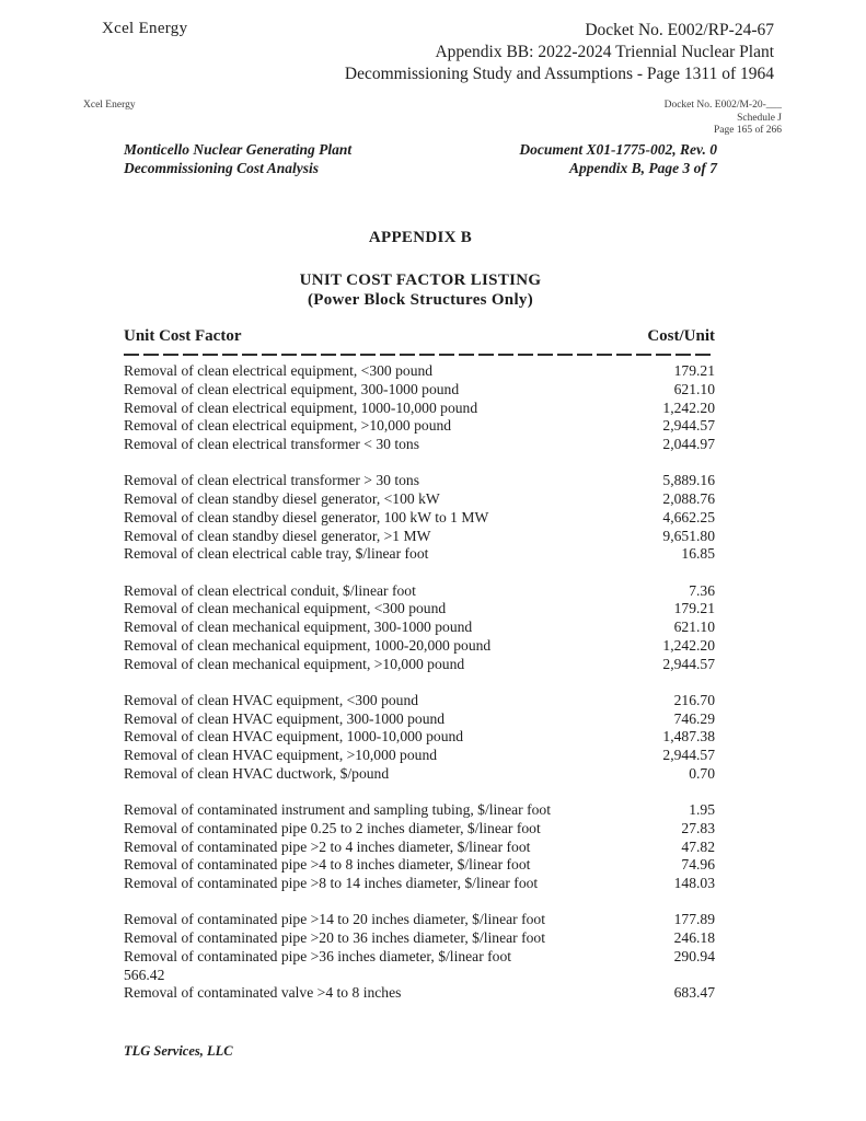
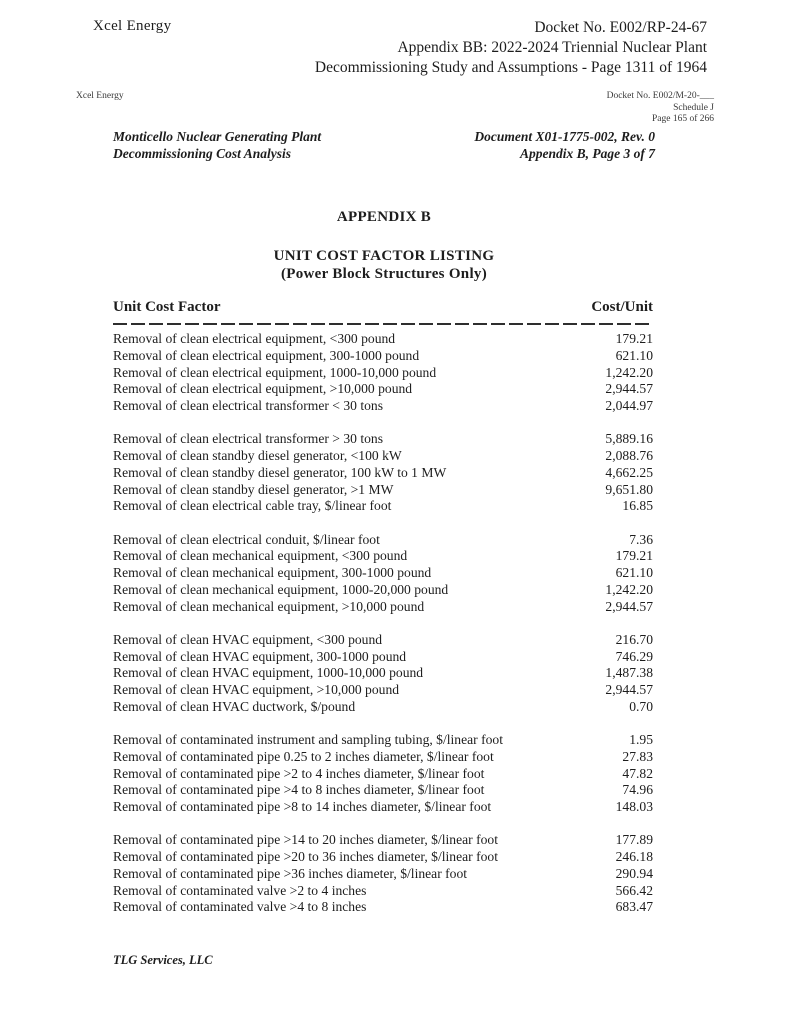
  Xcel Energy
  Docket No. E002/RP-24-67
  Appendix BB: 2022-2024 Triennial Nuclear Plant
  Decommissioning Study and Assumptions - Page 1311 of 1964
  Xcel Energy
  Docket No. E002/M-20-___
  Schedule J
  Page 165 of 266
  Monticello Nuclear Generating Plant
  Decommissioning Cost Analysis
  Document X01-1775-002, Rev. 0
  Appendix B, Page 3 of 7
  APPENDIX B
  UNIT COST FACTOR LISTING
  (Power Block Structures Only)
  Unit Cost Factor
  Cost/Unit
  Removal of clean electrical equipment, <300 pound
  179.21
  Removal of clean electrical equipment, 300-1000 pound
  621.10
  Removal of clean electrical equipment, 1000-10,000 pound
  1,242.20
  Removal of clean electrical equipment, >10,000 pound
  2,944.57
  Removal of clean electrical transformer < 30 tons
  2,044.97
  Removal of clean electrical transformer > 30 tons
  5,889.16
  Removal of clean standby diesel generator, <100 kW
  2,088.76
  Removal of clean standby diesel generator, 100 kW to 1 MW
  4,662.25
  Removal of clean standby diesel generator, >1 MW
  9,651.80
  Removal of clean electrical cable tray, $/linear foot
  16.85
  Removal of clean electrical conduit, $/linear foot
  7.36
  Removal of clean mechanical equipment, <300 pound
  179.21
  Removal of clean mechanical equipment, 300-1000 pound
  621.10
  Removal of clean mechanical equipment, 1000-20,000 pound
  1,242.20
  Removal of clean mechanical equipment, >10,000 pound
  2,944.57
  Removal of clean HVAC equipment, <300 pound
  216.70
  Removal of clean HVAC equipment, 300-1000 pound
  746.29
  Removal of clean HVAC equipment, 1000-10,000 pound
  1,487.38
  Removal of clean HVAC equipment, >10,000 pound
  2,944.57
  Removal of clean HVAC ductwork, $/pound
  0.70
  Removal of contaminated instrument and sampling tubing, $/linear foot
  1.95
  Removal of contaminated pipe 0.25 to 2 inches diameter, $/linear foot
  27.83
  Removal of contaminated pipe >2 to 4 inches diameter, $/linear foot
  47.82
  Removal of contaminated pipe >4 to 8 inches diameter, $/linear foot
  74.96
  Removal of contaminated pipe >8 to 14 inches diameter, $/linear foot
  148.03
  Removal of contaminated pipe >14 to 20 inches diameter, $/linear foot
  177.89
  Removal of contaminated pipe >20 to 36 inches diameter, $/linear foot
  246.18
  Removal of contaminated pipe >36 inches diameter, $/linear foot
  290.94
+ Removal of contaminated valve >2 to 4 inches
  566.42
  Removal of contaminated valve >4 to 8 inches
  683.47
  TLG Services, LLC
